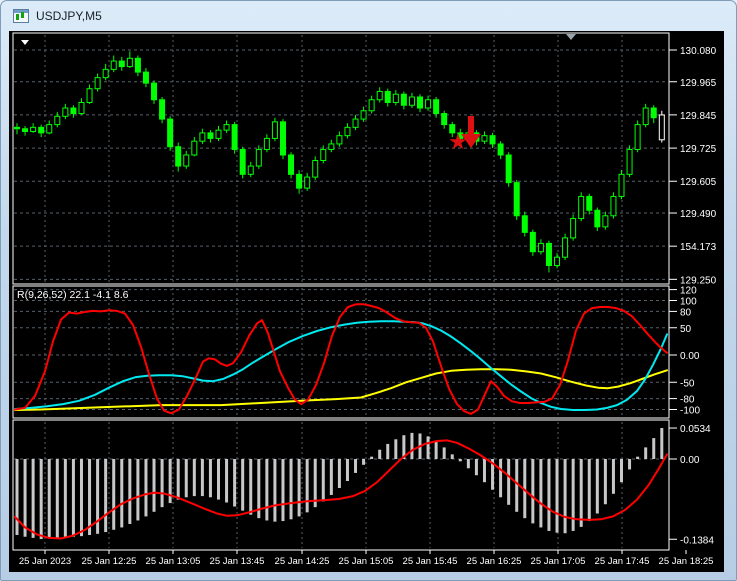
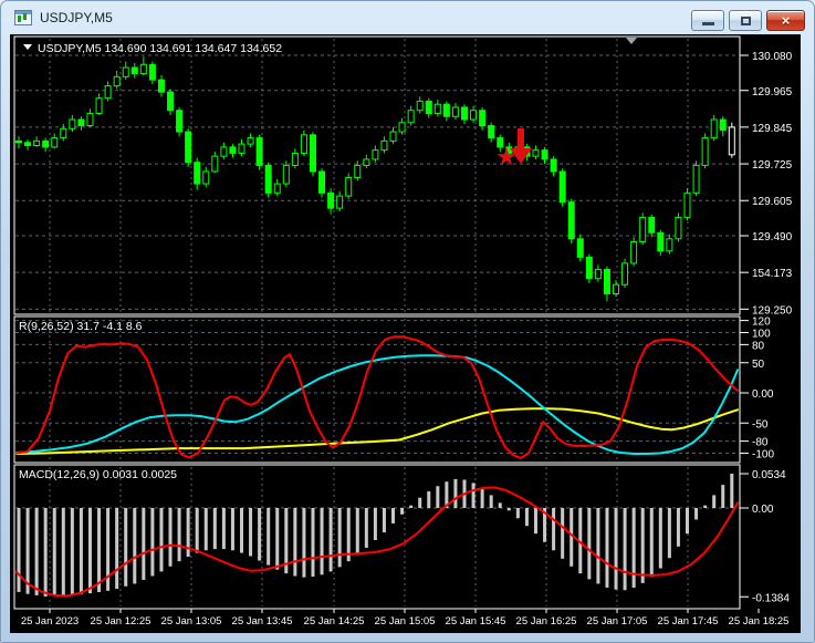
  USDJPY,M5
+ ×
  130.080
  129.965
  129.845
  129.725
  129.605
  129.490
  154.173
  129.250
  120
  100
  80
  50
  0.00
  -50
  -80
  -100
  0.0534
  0.00
  -0.1384
+ USDJPY,M5 134.690 134.691 134.647 134.652
- R(9,26,52) 22.1 -4.1 8.6
+ R(9,26,52) 31.7 -4.1 8.6
+ MACD(12,26,9) 0.0031 0.0025
  25 Jan 2023
  25 Jan 12:25
  25 Jan 13:05
  25 Jan 13:45
  25 Jan 14:25
  25 Jan 15:05
  25 Jan 15:45
  25 Jan 16:25
  25 Jan 17:05
  25 Jan 17:45
  25 Jan 18:25
